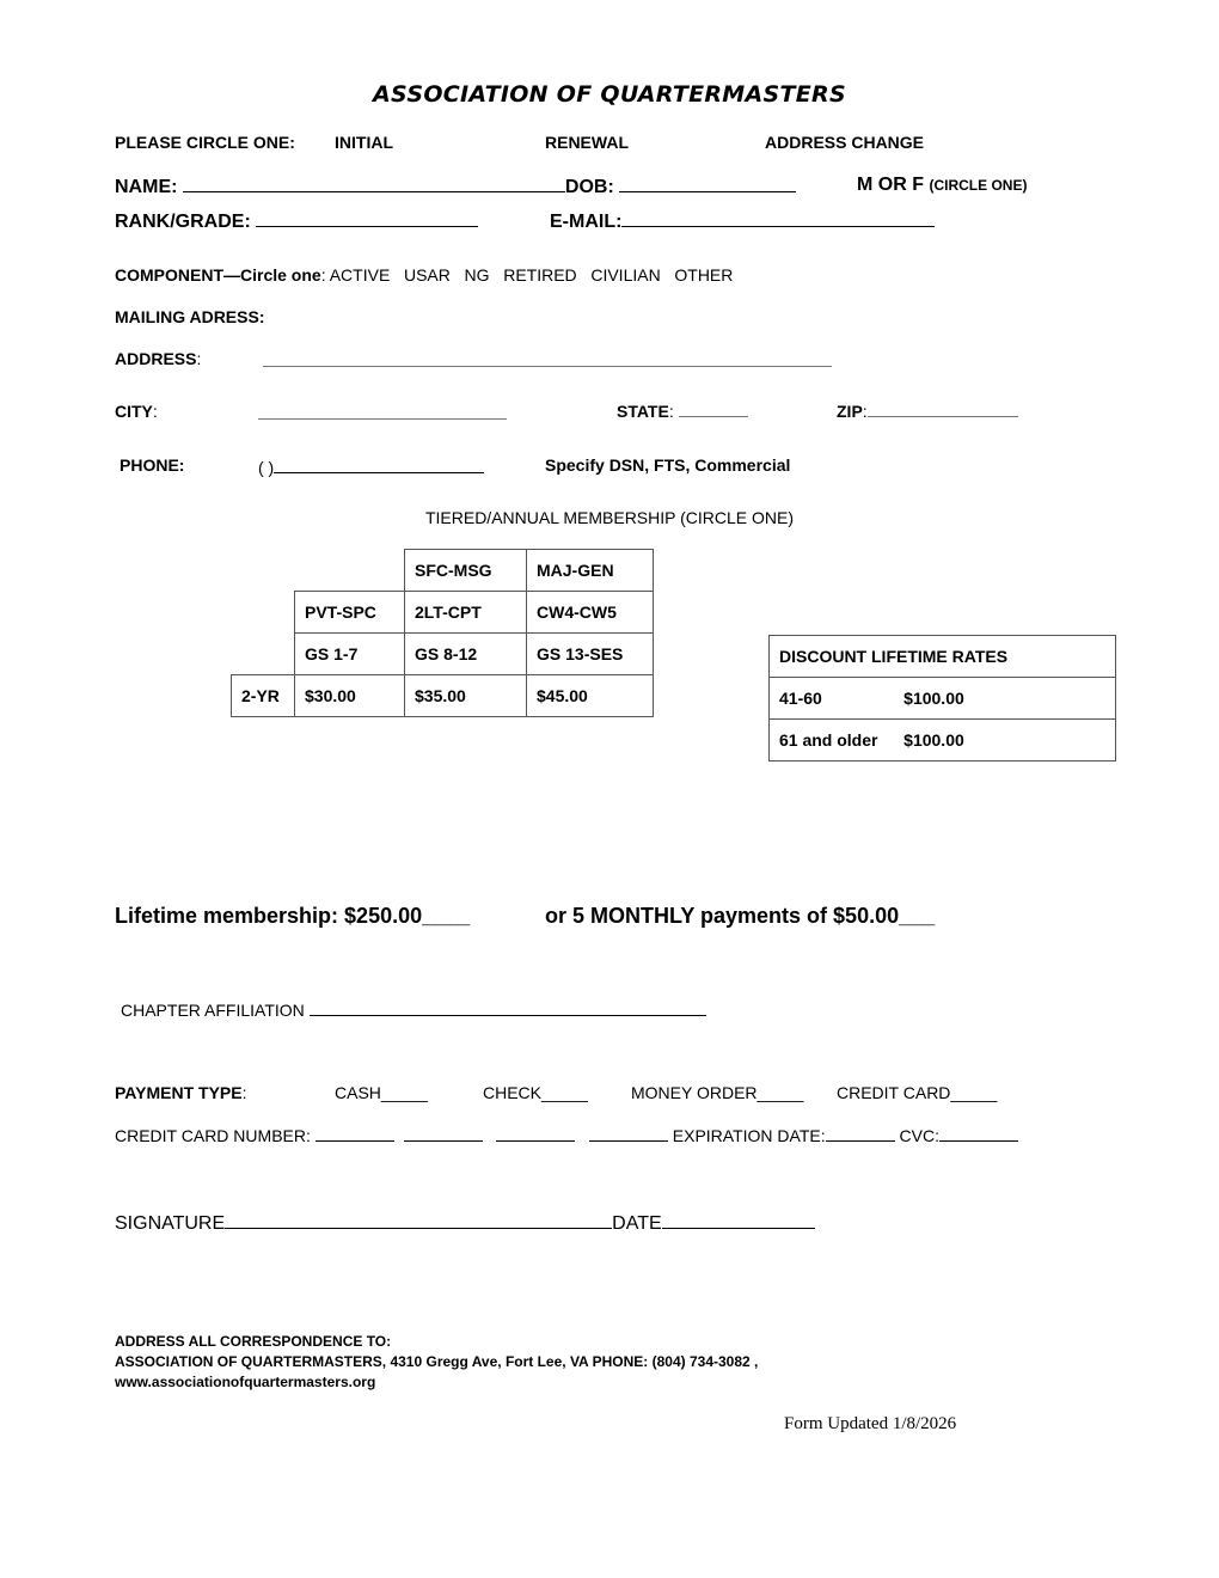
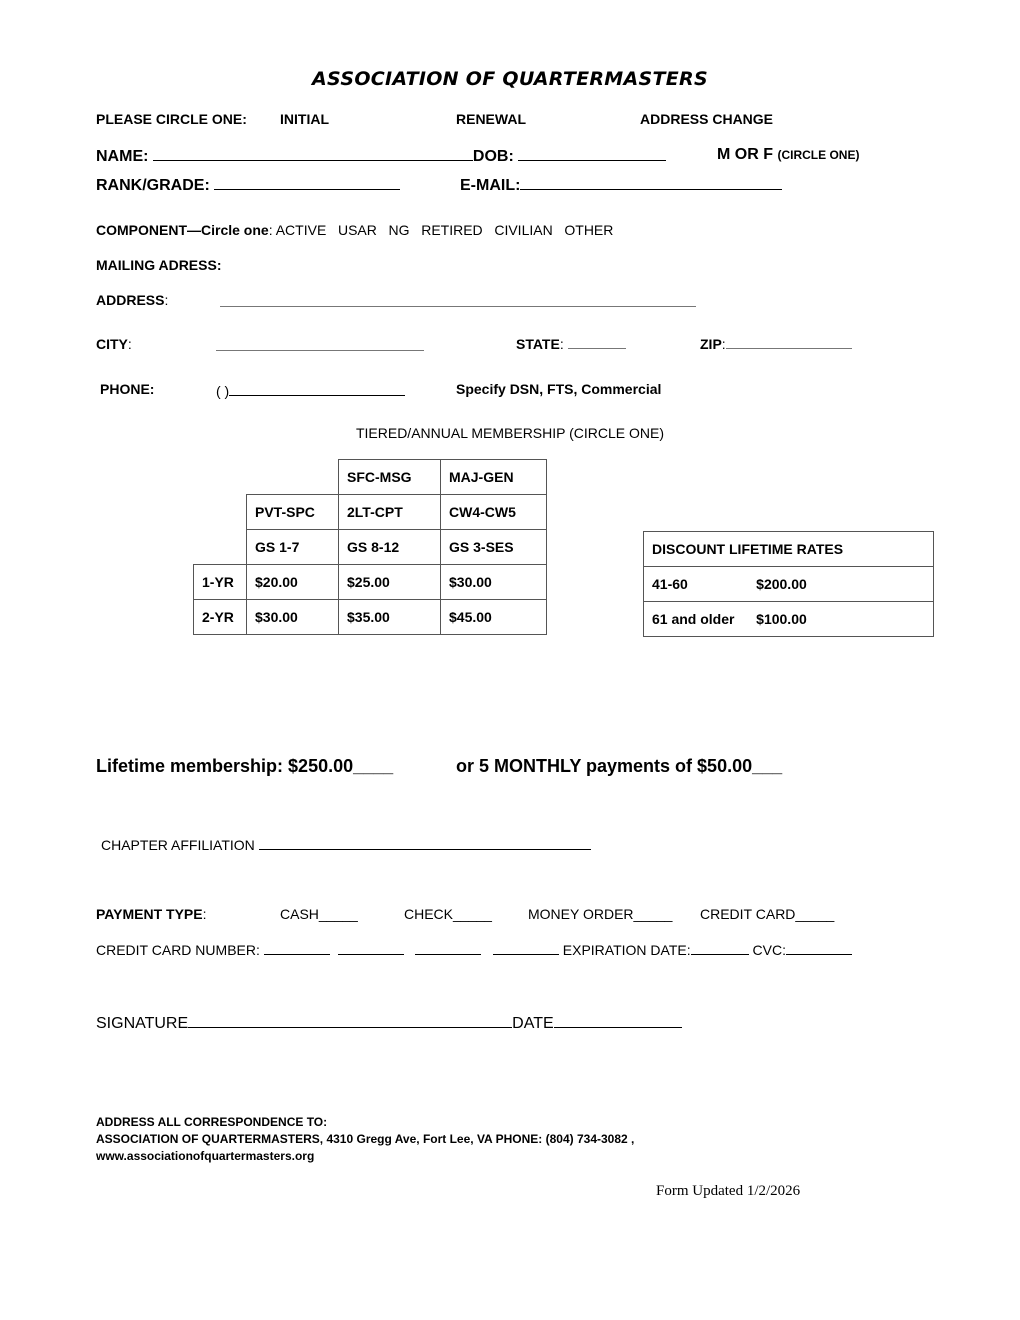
  ASSOCIATION OF QUARTERMASTERS
  PLEASE CIRCLE ONE:
  INITIAL
  RENEWAL
  ADDRESS CHANGE
  NAME: DOB:
  M OR F (CIRCLE ONE)
  RANK/GRADE:
  E-MAIL:
  COMPONENT—Circle one: ACTIVE USAR NG RETIRED CIVILIAN OTHER
  MAILING ADRESS:
  ADDRESS:
  CITY:
  STATE:
  ZIP:
  PHONE:
  ( )
  Specify DSN, FTS, Commercial
  TIERED/ANNUAL MEMBERSHIP (CIRCLE ONE)
  		SFC-MSG	MAJ-GEN
  	PVT-SPC	2LT-CPT	CW4-CW5
- 	GS 1-7	GS 8-12	GS 13-SES
+ 	GS 1-7	GS 8-12	GS 3-SES
+ 1-YR	$20.00	$25.00	$30.00
  2-YR	$30.00	$35.00	$45.00
  DISCOUNT LIFETIME RATES
- 41-60	$100.00
+ 41-60	$200.00
  61 and older	$100.00
  Lifetime membership: $250.00____
  or 5 MONTHLY payments of $50.00___
  CHAPTER AFFILIATION
  PAYMENT TYPE:
  CASH_____
  CHECK_____
  MONEY ORDER_____
  CREDIT CARD_____
  CREDIT CARD NUMBER: EXPIRATION DATE: CVC:
  SIGNATURE DATE
  ADDRESS ALL CORRESPONDENCE TO:
  ASSOCIATION OF QUARTERMASTERS, 4310 Gregg Ave, Fort Lee, VA PHONE: (804) 734-3082 ,
  www.associationofquartermasters.org
- Form Updated 1/8/2026
+ Form Updated 1/2/2026
